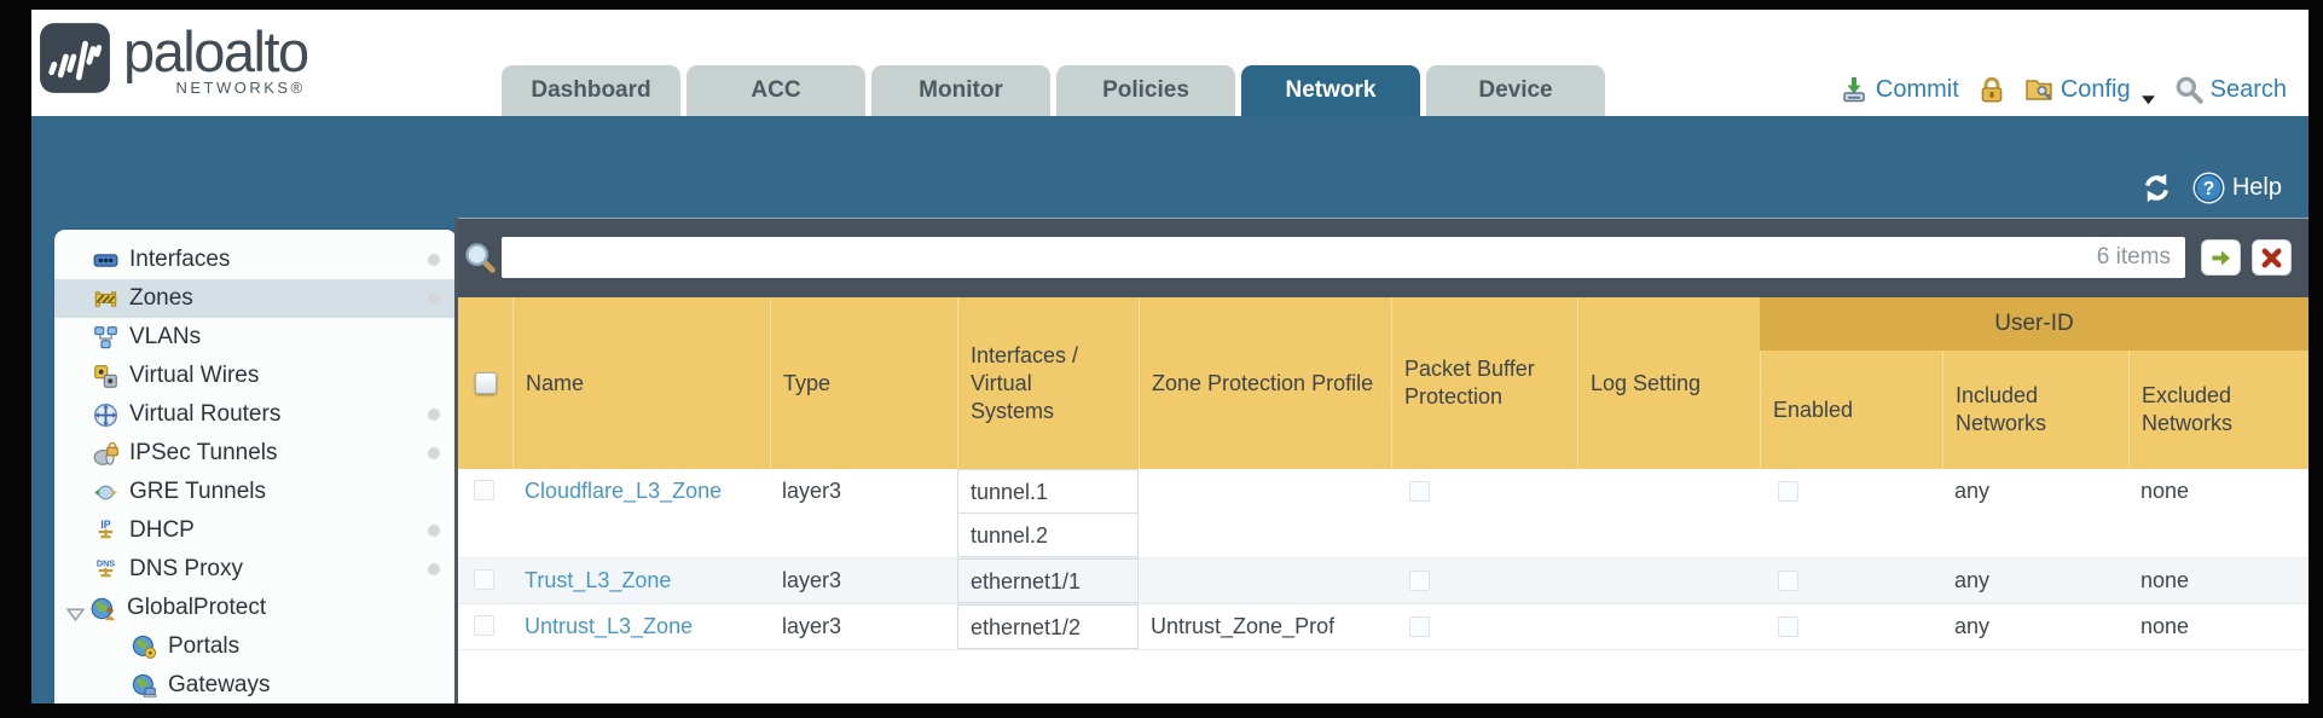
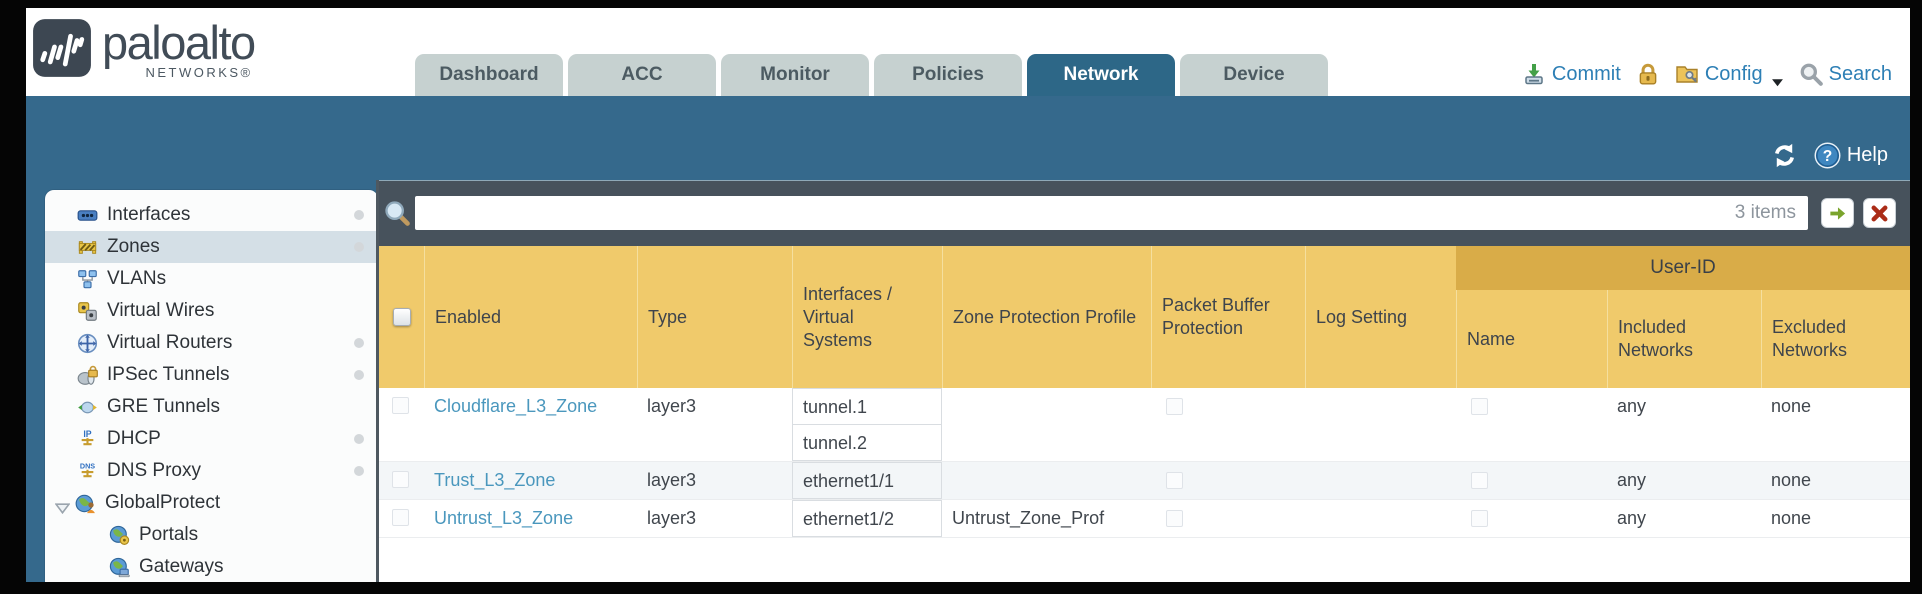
  paloalto
  NETWORKS®
  Dashboard
  ACC
  Monitor
  Policies
  Network
  Device
  Commit
  Config
  Search
  ?
  Help
  Interfaces
  Zones
  VLANs
  Virtual Wires
  Virtual Routers
  IPSec Tunnels
  GRE Tunnels
  IP
  DHCP
  DNS
  DNS Proxy
  GlobalProtect
  Portals
  Gateways
- 6 items
+ 3 items
- Name
+ Enabled
  Type
  Interfaces / Virtual Systems
  Zone Protection Profile
  Packet Buffer Protection
  Log Setting
- Enabled
+ Name
  Included Networks
  Excluded Networks
  User-ID
  Cloudflare_L3_Zone
  layer3
  tunnel.1
  tunnel.2
  any
  none
  Trust_L3_Zone
  layer3
  ethernet1/1
  any
  none
  Untrust_L3_Zone
  layer3
  ethernet1/2
  Untrust_Zone_Prof
  any
  none
